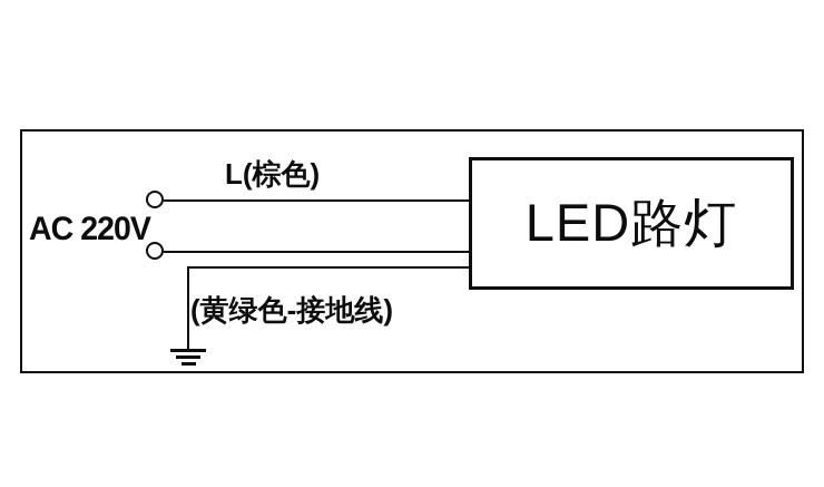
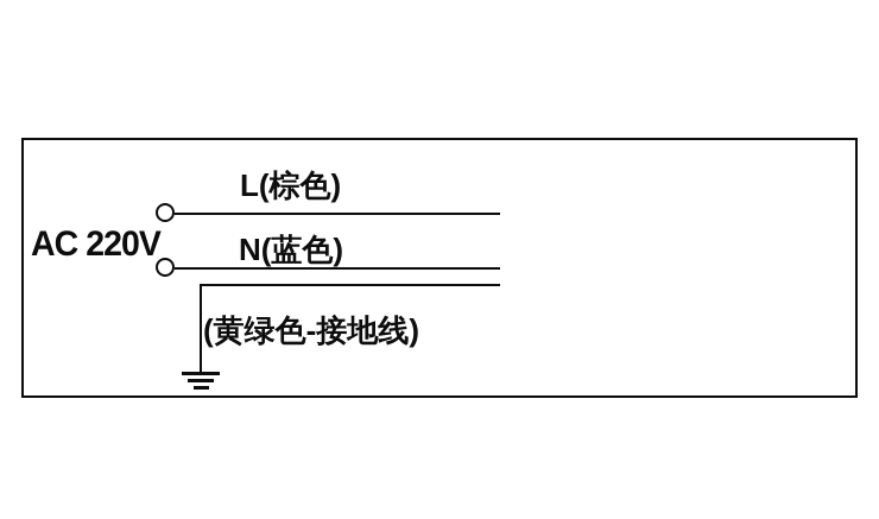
  AC 220V
  L(棕色)
+ N(蓝色)
  (黄绿色-接地线)
- LED路灯
